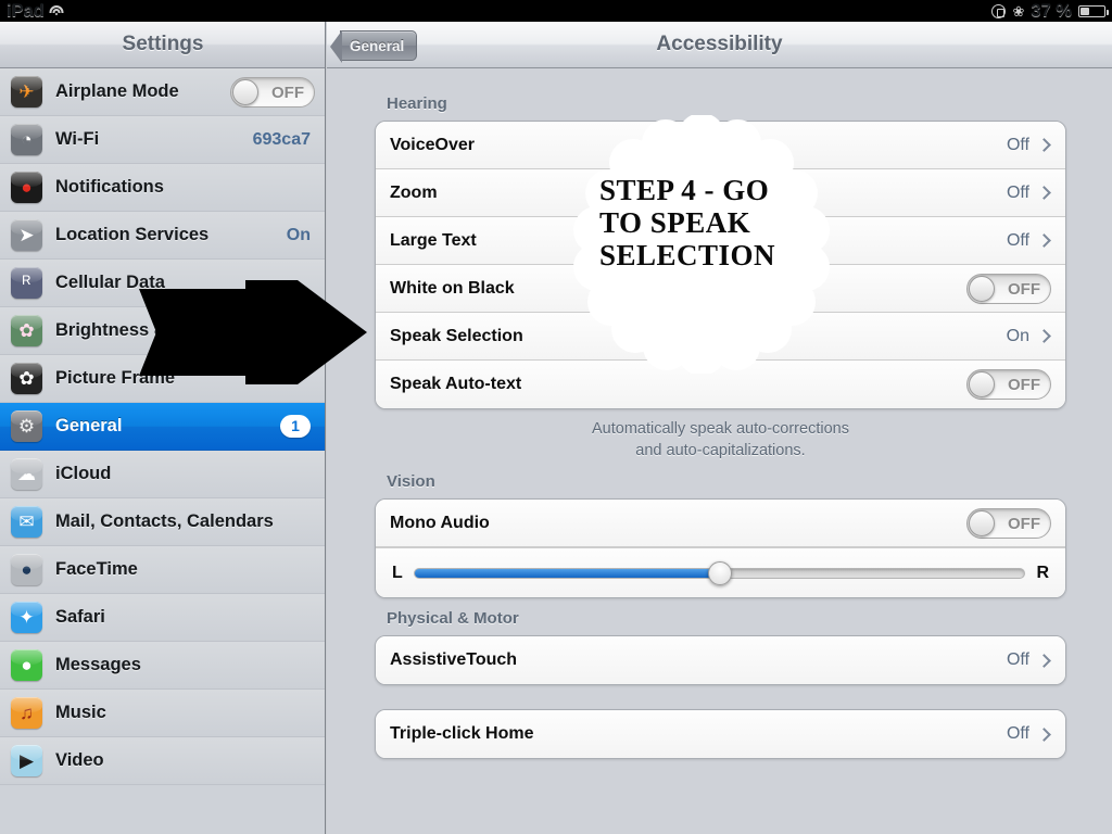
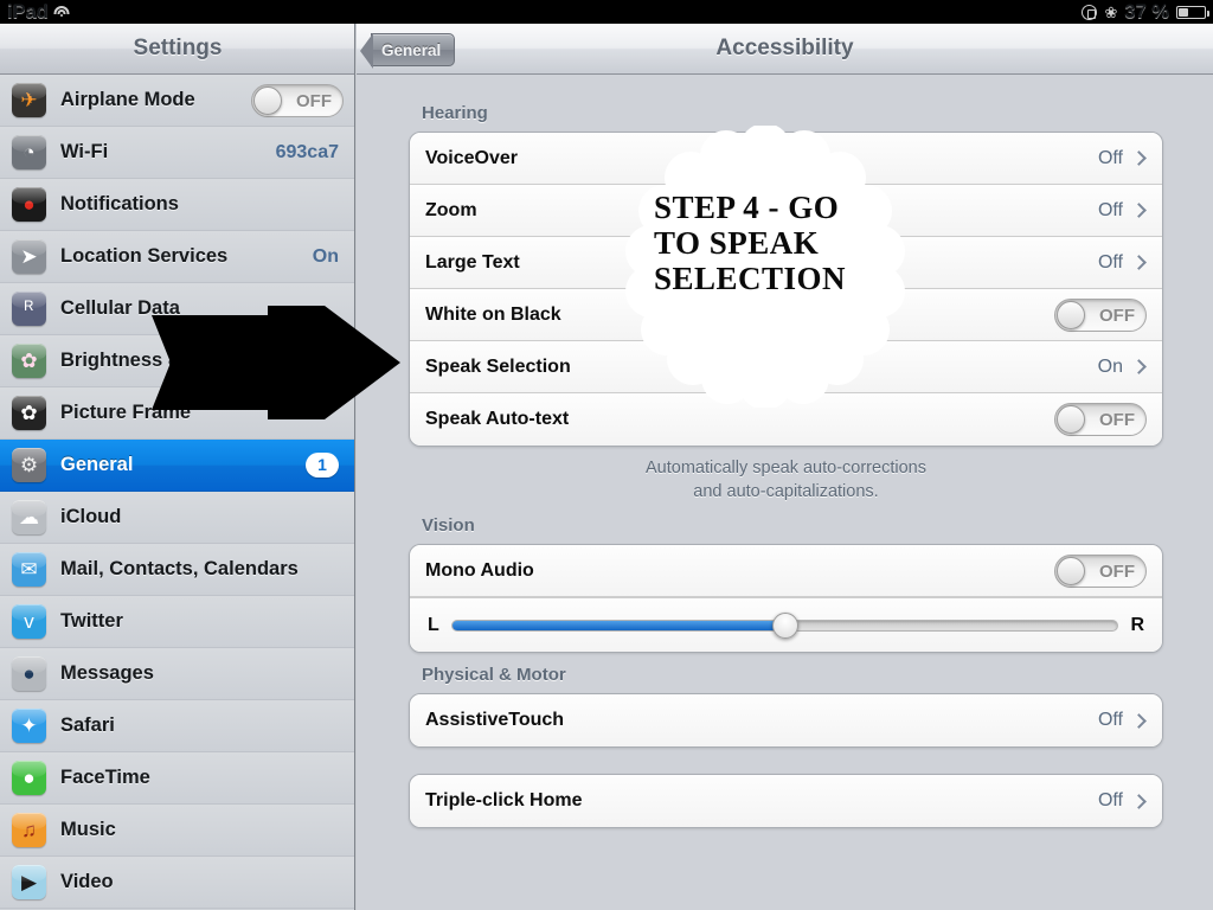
  iPad
  ❀
  37 %
  Settings
  ✈
  Airplane Mode
  OFF
  ◔
  Wi-Fi
  693ca7
  ●
  Notifications
  ➤
  Location Services
  On
  ᴿ
  Cellular Data
  ✿
  Brightness
  ✿
  Picture Frame
  ⚙
  General
  1
  ☁
  iCloud
  ✉
  Mail, Contacts, Calendars
+ ᴠ
+ Twitter
  ●
- FaceTime
+ Messages
  ✦
  Safari
  ●
- Messages
+ FaceTime
  ♫
  Music
  ▶
  Video
  General
  Accessibility
  Hearing
  VoiceOver
  Off
  Zoom
  Off
  Large Text
  Off
  White on Black
  OFF
  Speak Selection
  On
  Speak Auto-text
  OFF
  Automatically speak auto-corrections
  and auto-capitalizations.
  Vision
  Mono Audio
  OFF
  L
  R
  Physical & Motor
  AssistiveTouch
  Off
  Triple-click Home
  Off
  STEP 4 - GO
  TO SPEAK
  SELECTION
